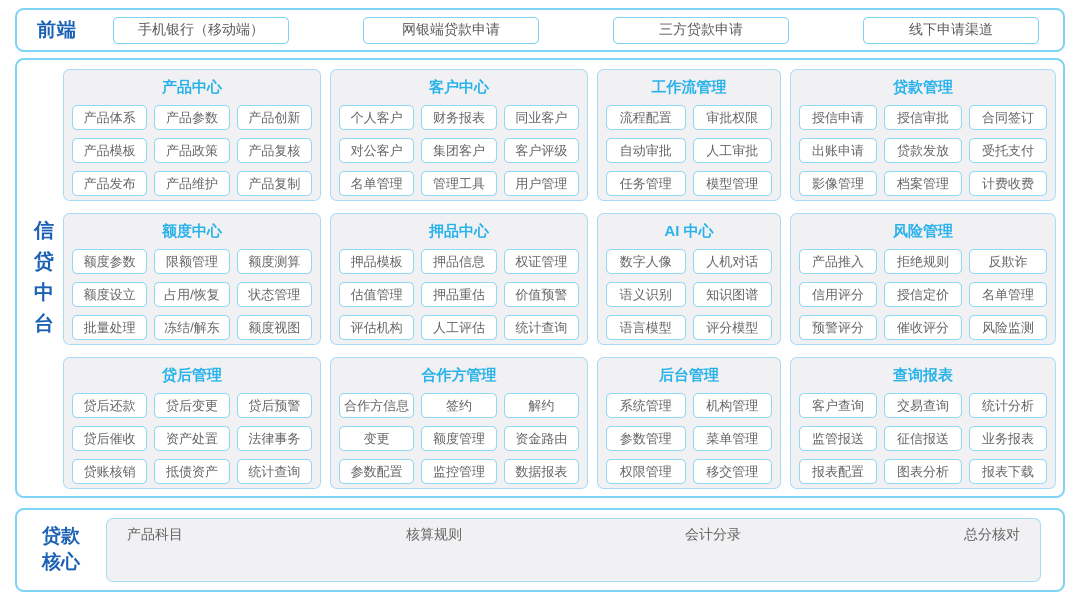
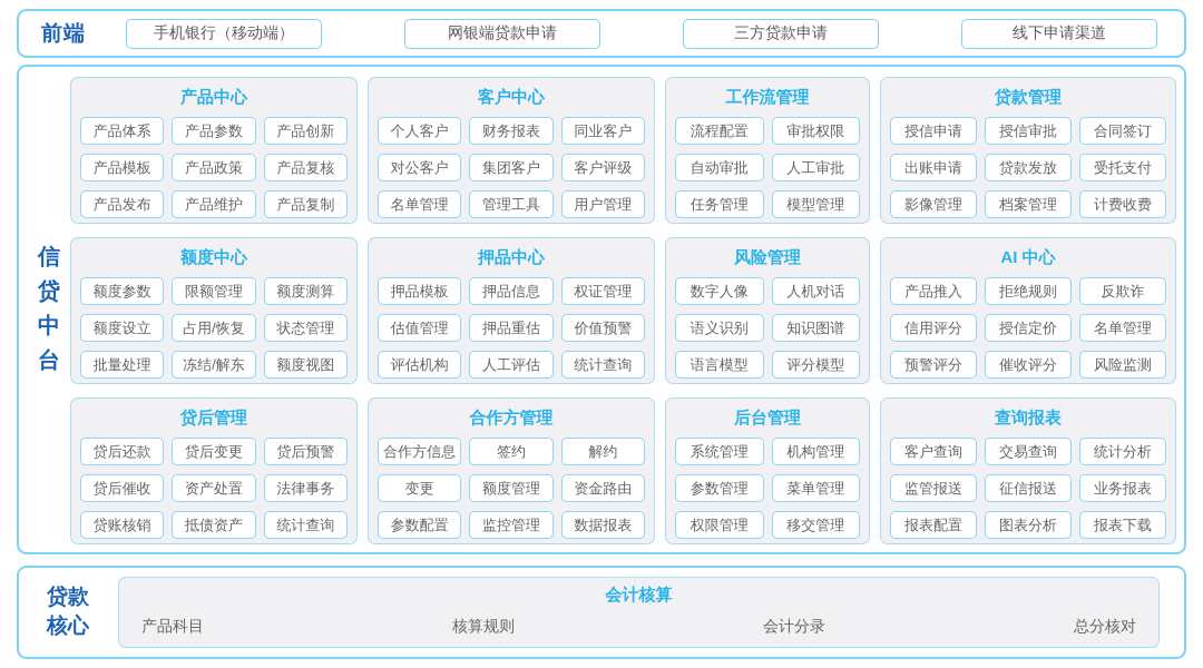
  前端
  手机银行（移动端）
  网银端贷款申请
  三方贷款申请
  线下申请渠道
  信
  贷
  中
  台
  产品中心
  产品体系
  产品参数
  产品创新
  产品模板
  产品政策
  产品复核
  产品发布
  产品维护
  产品复制
  客户中心
  个人客户
  财务报表
  同业客户
  对公客户
  集团客户
  客户评级
  名单管理
  管理工具
  用户管理
  工作流管理
  流程配置
  审批权限
  自动审批
  人工审批
  任务管理
  模型管理
  贷款管理
  授信申请
  授信审批
  合同签订
  出账申请
  贷款发放
  受托支付
  影像管理
  档案管理
  计费收费
  额度中心
  额度参数
  限额管理
  额度测算
  额度设立
  占用/恢复
  状态管理
  批量处理
  冻结/解东
  额度视图
  押品中心
  押品模板
  押品信息
  权证管理
  估值管理
  押品重估
  价值预警
  评估机构
  人工评估
  统计查询
- AI 中心
+ 风险管理
  数字人像
  人机对话
  语义识别
  知识图谱
  语言模型
  评分模型
- 风险管理
+ AI 中心
  产品推入
  拒绝规则
  反欺诈
  信用评分
  授信定价
  名单管理
  预警评分
  催收评分
  风险监测
  贷后管理
  贷后还款
  贷后变更
  贷后预警
  贷后催收
  资产处置
  法律事务
  贷账核销
  抵债资产
  统计查询
  合作方管理
  合作方信息
  签约
  解约
  变更
  额度管理
  资金路由
  参数配置
  监控管理
  数据报表
  后台管理
  系统管理
  机构管理
  参数管理
  菜单管理
  权限管理
  移交管理
  查询报表
  客户查询
  交易查询
  统计分析
  监管报送
  征信报送
  业务报表
  报表配置
  图表分析
  报表下载
  贷款
  核心
+ 会计核算
  产品科目
  核算规则
  会计分录
  总分核对
